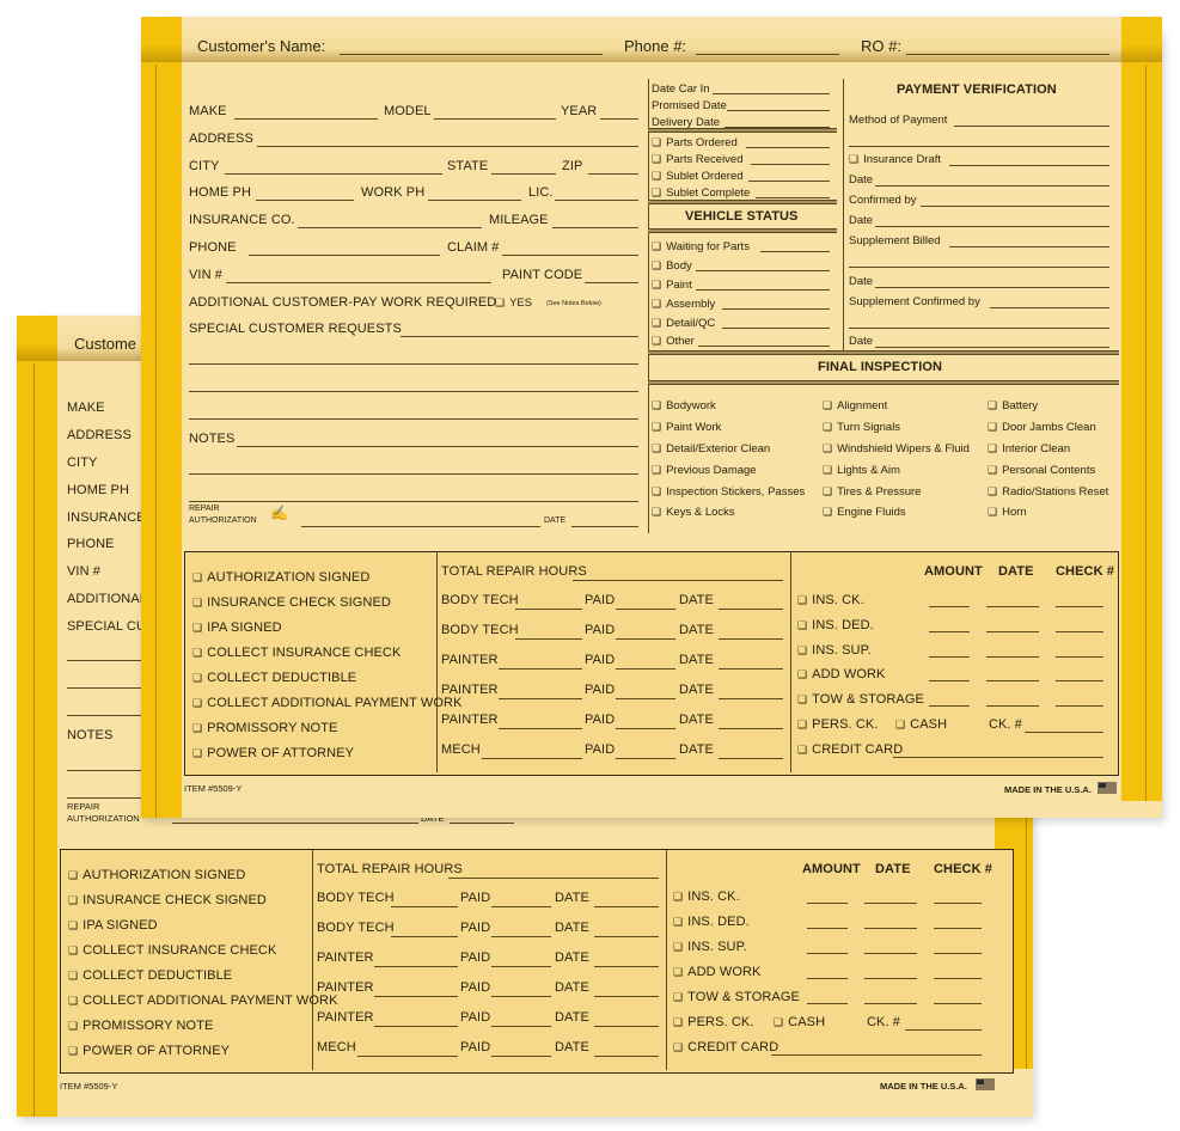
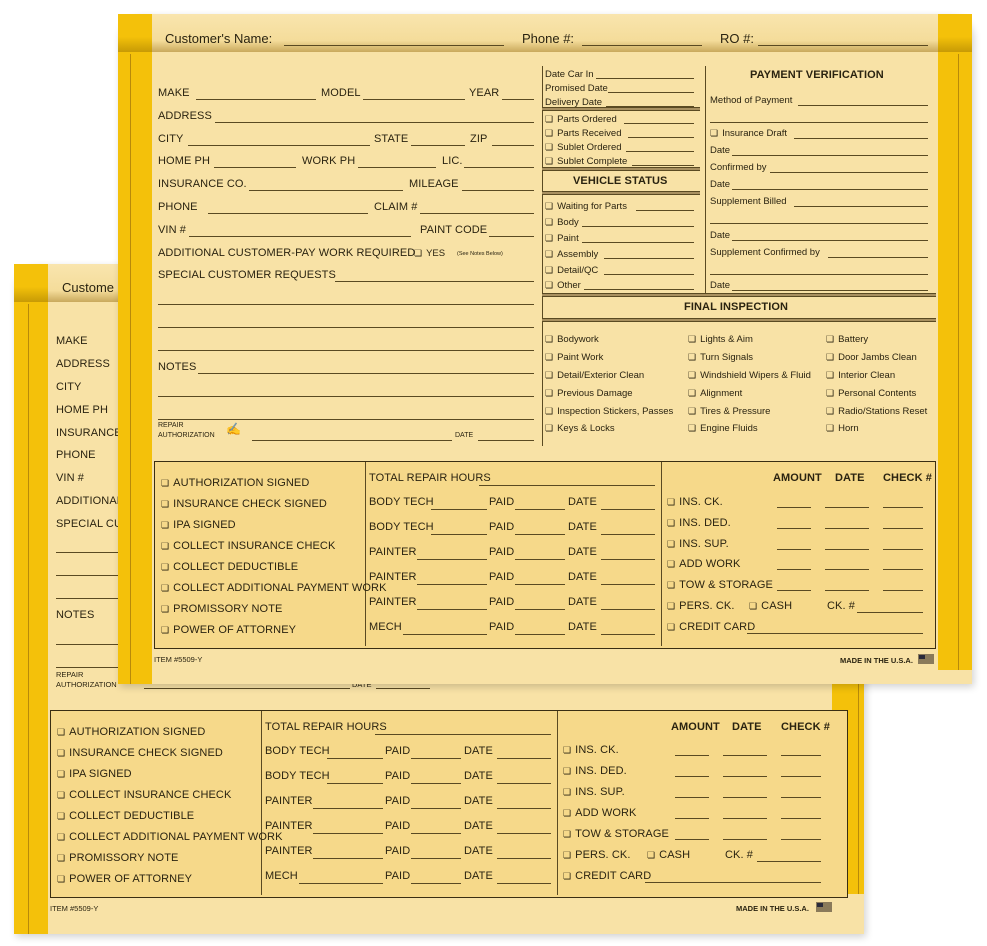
  Custome
  MAKE
  ADDRESS
  CITY
  HOME PH
  INSURANC
  PHONE
  VIN #
  ADDITIONA
  SPECIAL C
  NOTES
  REPAIR
  AUTHORIZATION
  DATE
  AUTHORIZATION SIGNED
  INSURANCE CHECK SIGNED
  IPA SIGNED
  COLLECT INSURANCE CHECK
  COLLECT DEDUCTIBLE
  COLLECT ADDITIONAL PAYMENT WORK
  PROMISSORY NOTE
  POWER OF ATTORNEY
  TOTAL REPAIR HOURS
  BODY TECH
  BODY TECH
  PAINTER
  PAINTER
  PAINTER
  MECH
  PAID
  PAID
  PAID
  PAID
  PAID
  PAID
  DATE
  DATE
  DATE
  DATE
  DATE
  DATE
  AMOUNT
  DATE
  CHECK #
  INS. CK.
  INS. DED.
  INS. SUP.
  ADD WORK
  TOW & STORAGE
  PERS. CK.
  CASH
  CK. #
  CREDIT CARD
  ITEM #5509-Y
  MADE IN THE U.S.A.
  Customer's Name:
  Phone #:
  RO #:
  MAKE
  MODEL
  YEAR
  ADDRESS
  CITY
  STATE
  ZIP
  HOME PH
  WORK PH
  LIC.
  INSURANCE CO.
  MILEAGE
  PHONE
  CLAIM #
  VIN #
  PAINT CODE
  ADDITIONAL CUSTOMER-PAY WORK REQUIRED
  YES
  SPECIAL CUSTOMER REQUESTS
  NOTES
  ✍
  Date Car In
  Promised Date
  Delivery Date
  Parts Ordered
  Parts Received
  Sublet Ordered
  Sublet Complete
  VEHICLE STATUS
  Waiting for Parts
  Body
  Paint
  Assembly
  Detail/QC
  Other
  PAYMENT VERIFICATION
  Method of Payment
  Insurance Draft
  Date
  Confirmed by
  Date
  Supplement Billed
  Date
  Supplement Confirmed by
  Date
  FINAL INSPECTION
  Bodywork
  Paint Work
  Detail/Exterior Clean
  Previous Damage
  Inspection Stickers, Passes
  Keys & Locks
- Alignment
+ Lights & Aim
  Turn Signals
  Windshield Wipers & Fluid
- Lights & Aim
+ Alignment
  Tires & Pressure
  Engine Fluids
  Battery
  Door Jambs Clean
  Interior Clean
  Personal Contents
  Radio/Stations Reset
  Horn
  AUTHORIZATION SIGNED
  INSURANCE CHECK SIGNED
  IPA SIGNED
  COLLECT INSURANCE CHECK
  COLLECT DEDUCTIBLE
  COLLECT ADDITIONAL PAYMENT WORK
  PROMISSORY NOTE
  POWER OF ATTORNEY
  TOTAL REPAIR HOURS
  BODY TECH
  BODY TECH
  PAINTER
  PAINTER
  PAINTER
  MECH
  PAID
  PAID
  PAID
  PAID
  PAID
  PAID
  DATE
  DATE
  DATE
  DATE
  DATE
  DATE
  AMOUNT
  DATE
  CHECK #
  INS. CK.
  INS. DED.
  INS. SUP.
  ADD WORK
  TOW & STORAGE
  PERS. CK.
  CASH
  CK. #
  CREDIT CARD
  ITEM #5509-Y
  MADE IN THE U.S.A.
